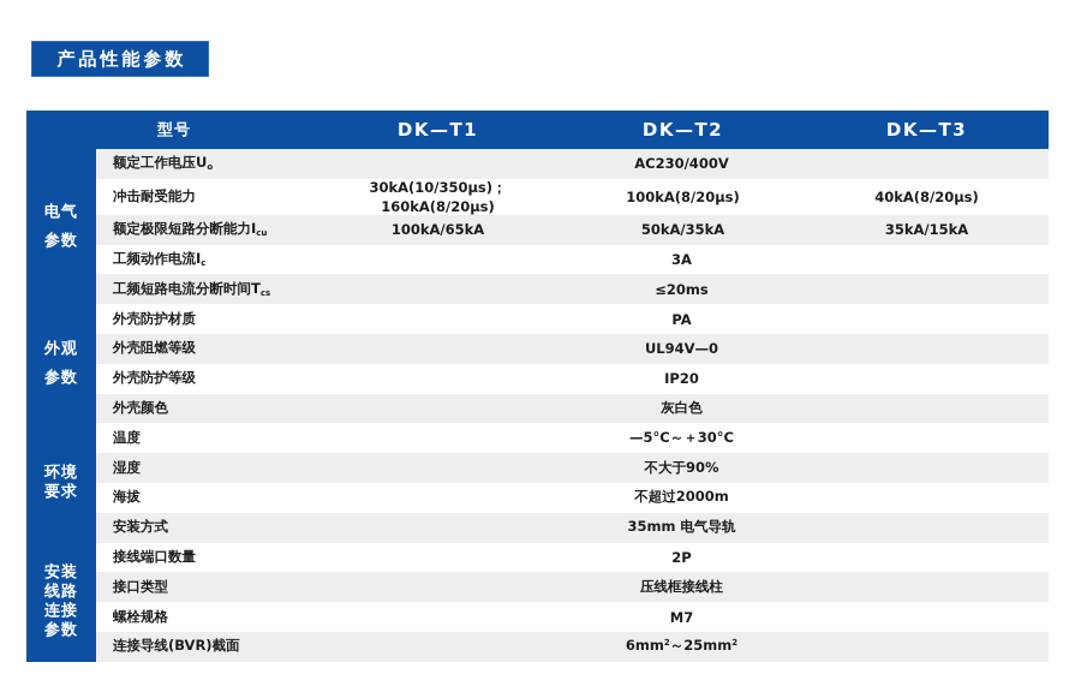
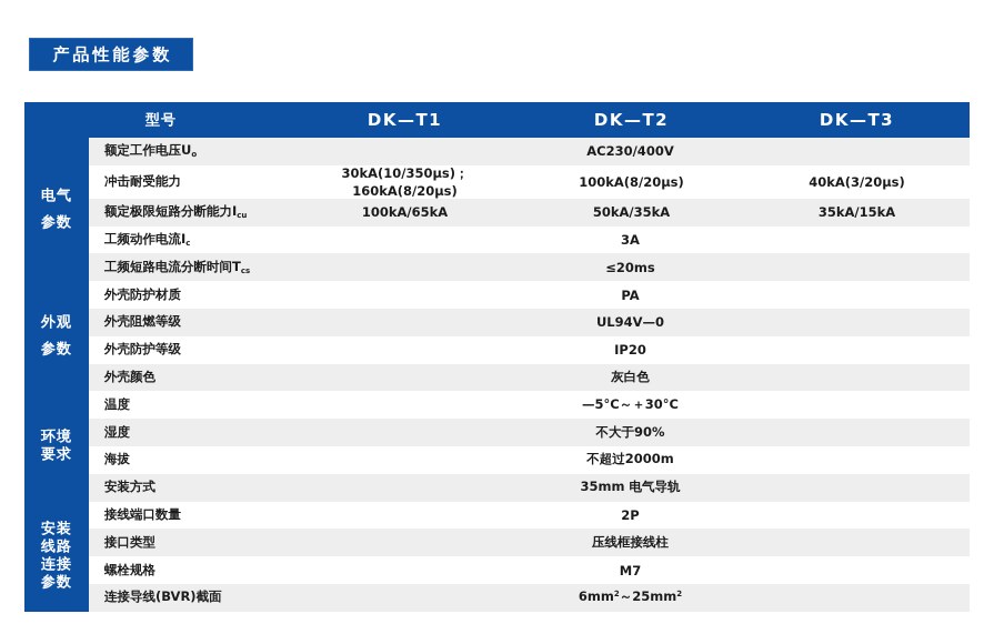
  产品性能参数
  型号	DK—T1	DK—T2	DK—T3
  电气 参数	额定工作电压Uo	AC230/400V
- 冲击耐受能力	30kA(10/350μs)；160kA(8/20μs)	100kA(8/20μs)	40kA(8/20μs)
+ 冲击耐受能力	30kA(10/350μs)；160kA(8/20μs)	100kA(8/20μs)	40kA(3/20μs)
  额定极限短路分断能力Icu	100kA/65kA	50kA/35kA	35kA/15kA
  工频动作电流Ic	3A
  工频短路电流分断时间Tcs	≤20ms
  外观 参数	外壳防护材质	PA
  外壳阻燃等级	UL94V—0
  外壳防护等级	IP20
  外壳颜色	灰白色
  环境 要求	温度	—5°C～＋30°C
  湿度	不大于90%
  海拔	不超过2000m
  安装方式	35mm 电气导轨
  安装 线路 连接 参数	接线端口数量	2P
  接口类型	压线框接线柱
  螺栓规格	M7
  连接导线(BVR)截面	6mm2～25mm2
